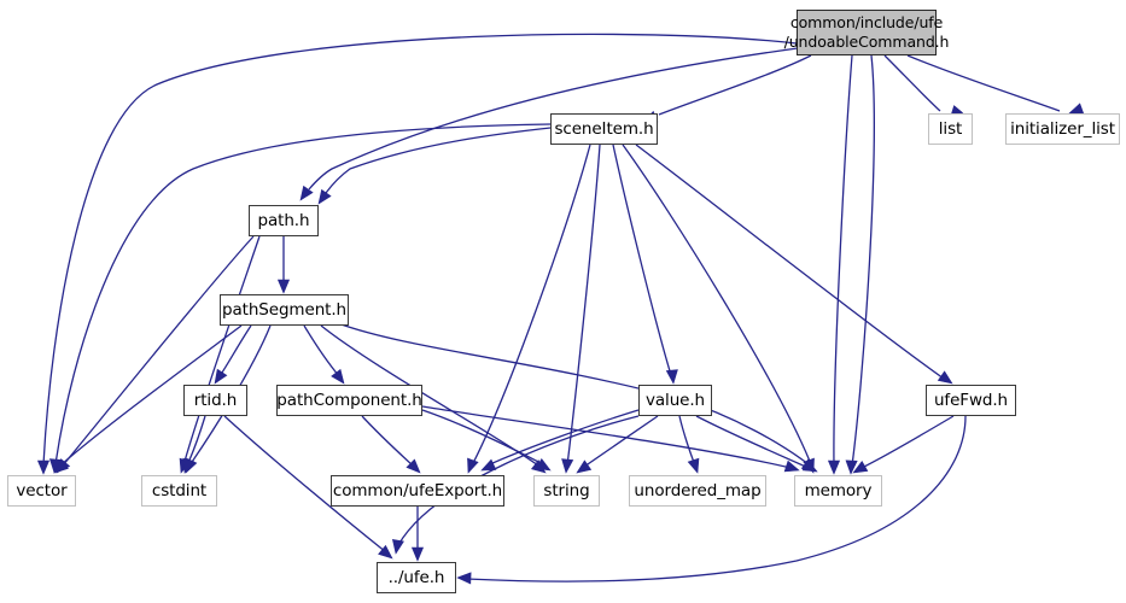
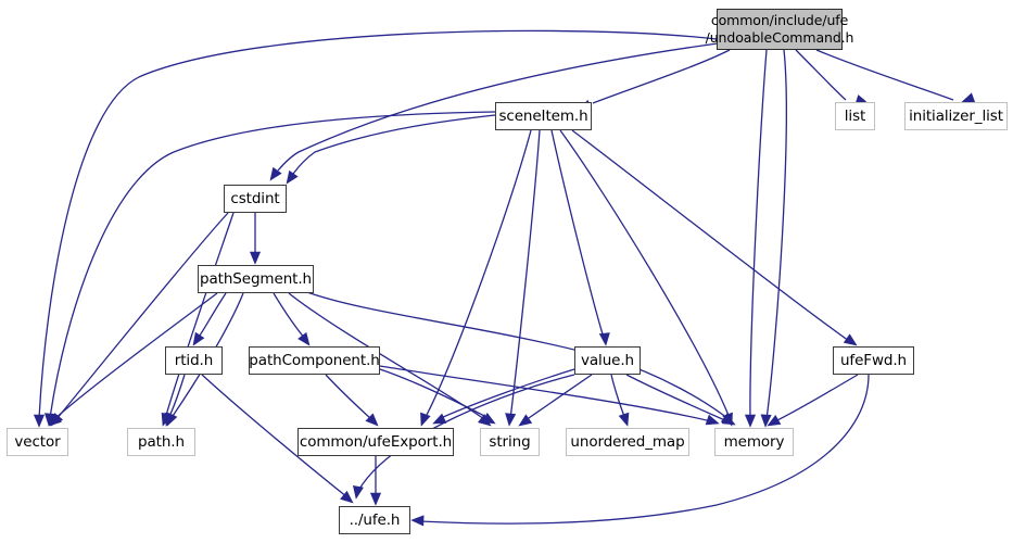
  common/include/ufe
  /undoableCommand.h
  list
  initializer_list
  sceneItem.h
- path.h
+ cstdint
  pathSegment.h
  rtid.h
  pathComponent.h
  value.h
  ufeFwd.h
  vector
- cstdint
+ path.h
  common/ufeExport.h
  string
  unordered_map
  memory
  ../ufe.h
